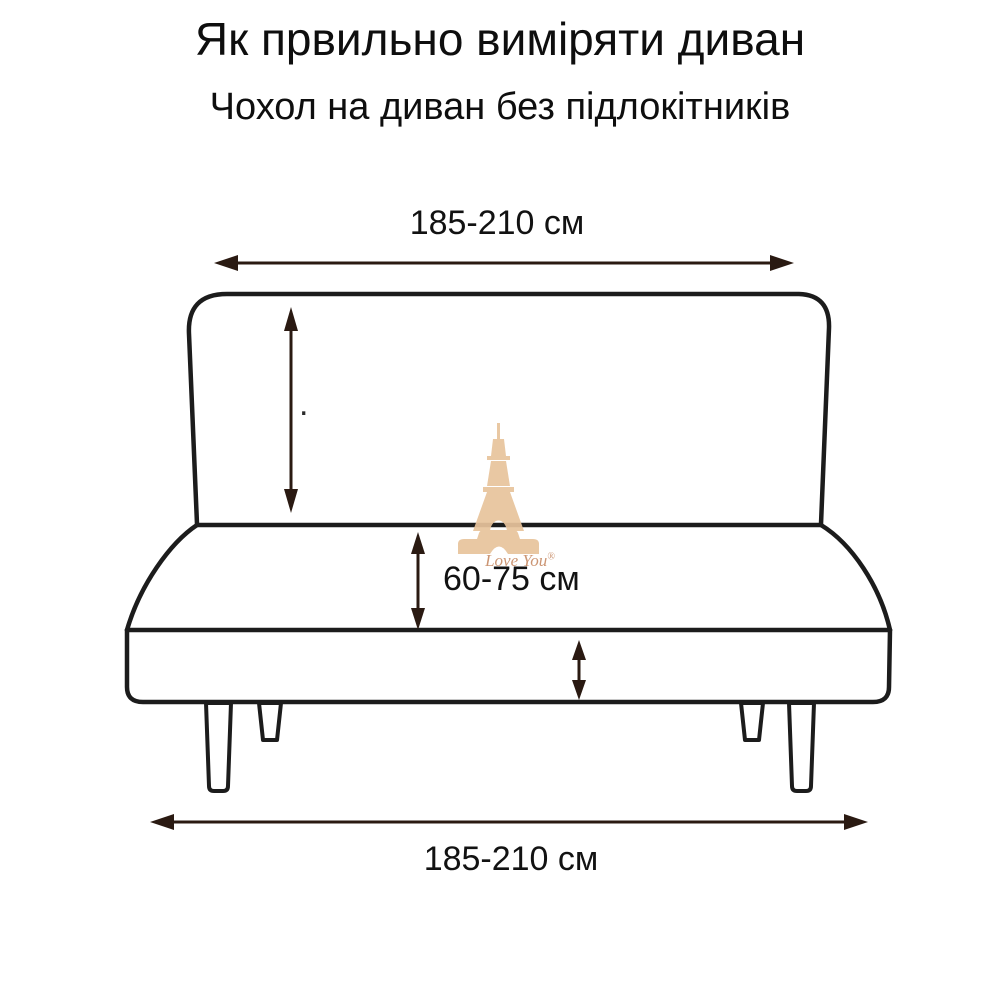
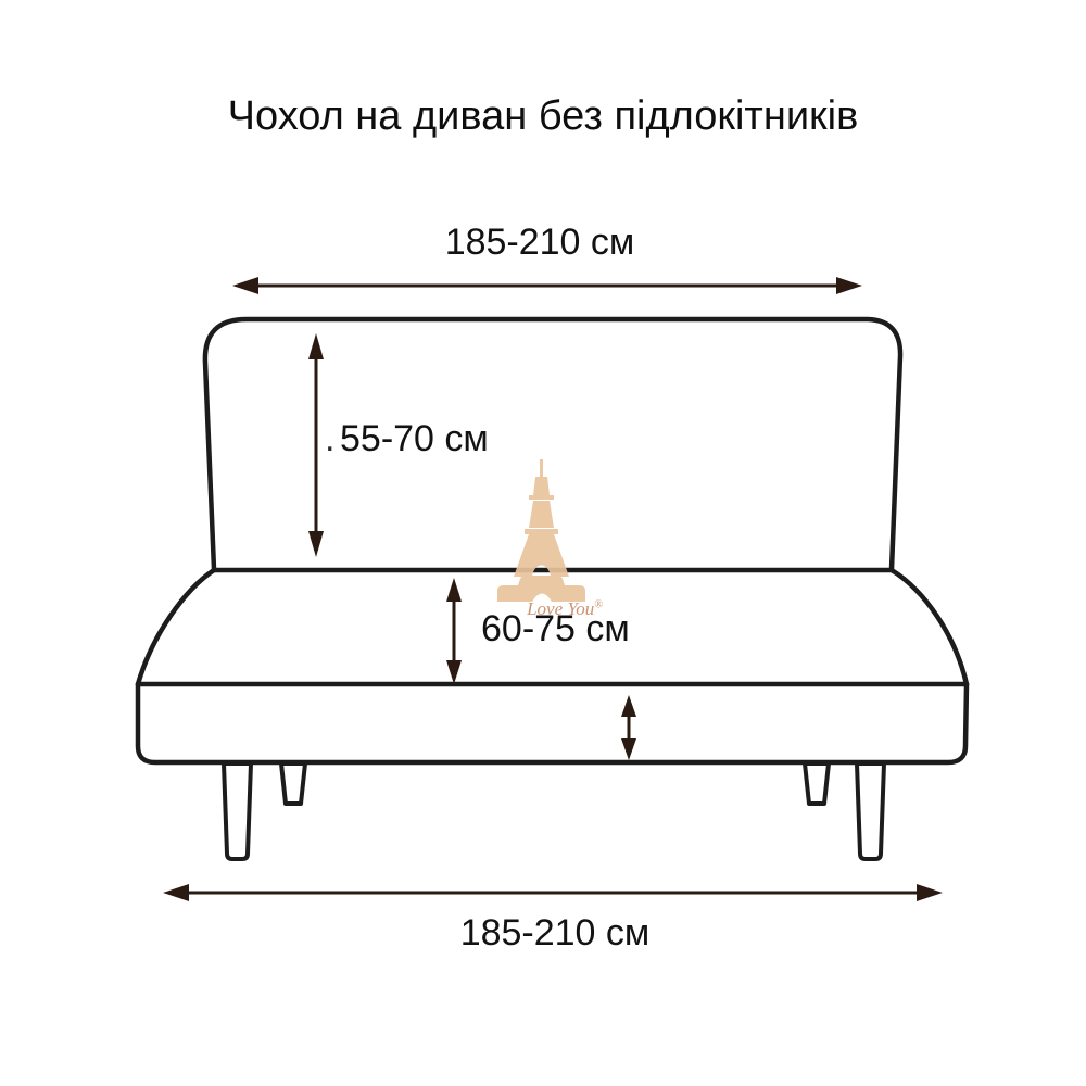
- Як првильно виміряти диван
  Чохол на диван без підлокітників
  185-210 см
  .
+ 55-70 см
  60-75 см
  185-210 см
  Love You®
